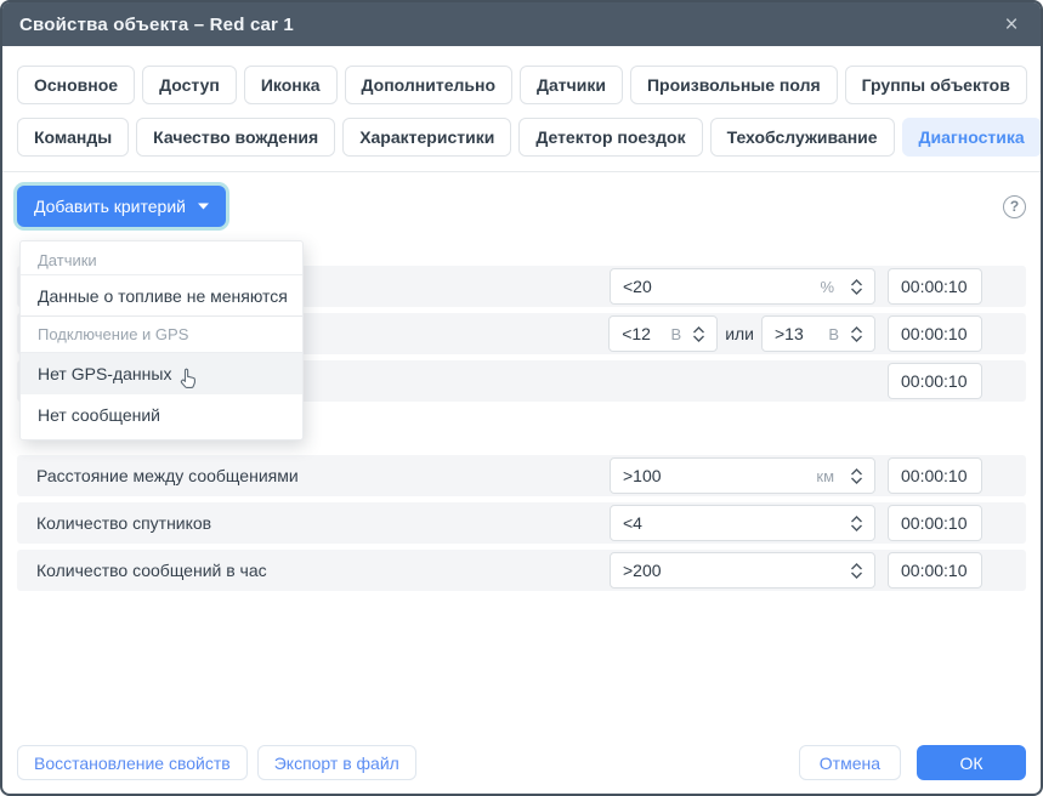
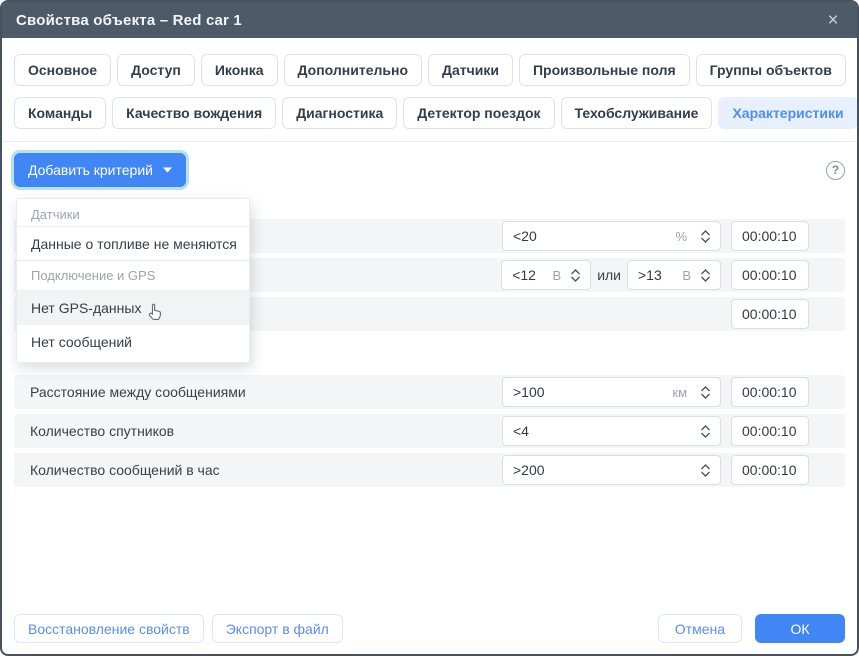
  Свойства объекта – Red car 1
  ×
  Основное
  Доступ
  Иконка
  Дополнительно
  Датчики
  Произвольные поля
  Группы объектов
  Команды
  Качество вождения
- Характеристики
+ Диагностика
  Детектор поездок
  Техобслуживание
- Диагностика
+ Характеристики
  Добавить критерий
  ?
  <20
  %
  00:00:10
  <12
  В
  или
  >13
  В
  00:00:10
  00:00:10
  Расстояние между сообщениями
  >100
  км
  00:00:10
  Количество спутников
  <4
  00:00:10
  Количество сообщений в час
  >200
  00:00:10
  Датчики
  Данные о топливе не меняются
  Подключение и GPS
  Нет GPS-данных
  Нет сообщений
  Восстановление свойств
  Экспорт в файл
  Отмена
  ОК
